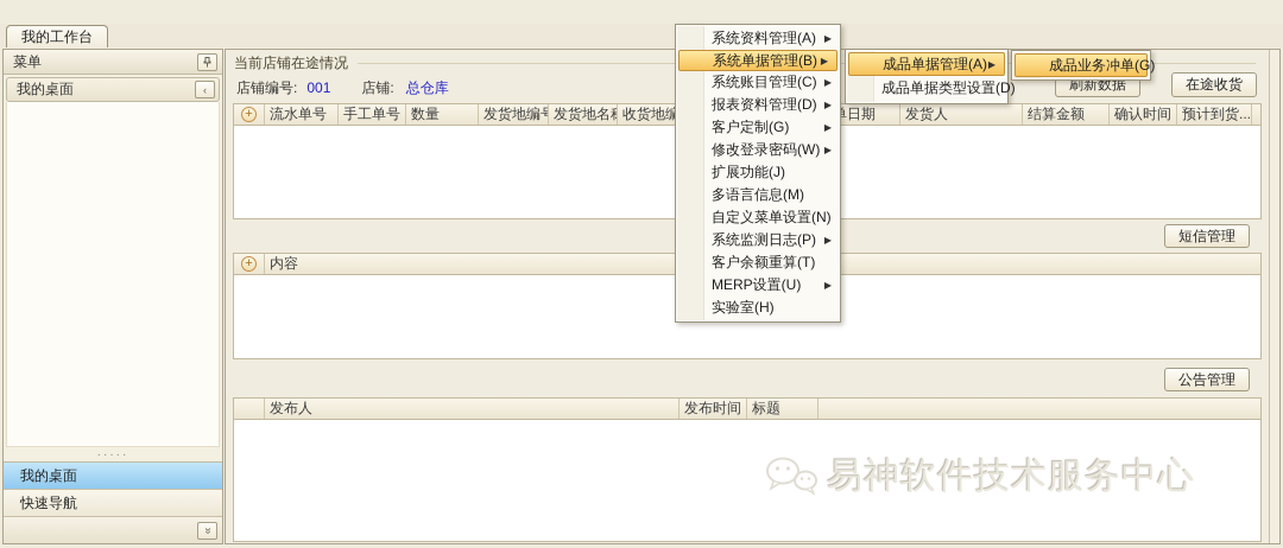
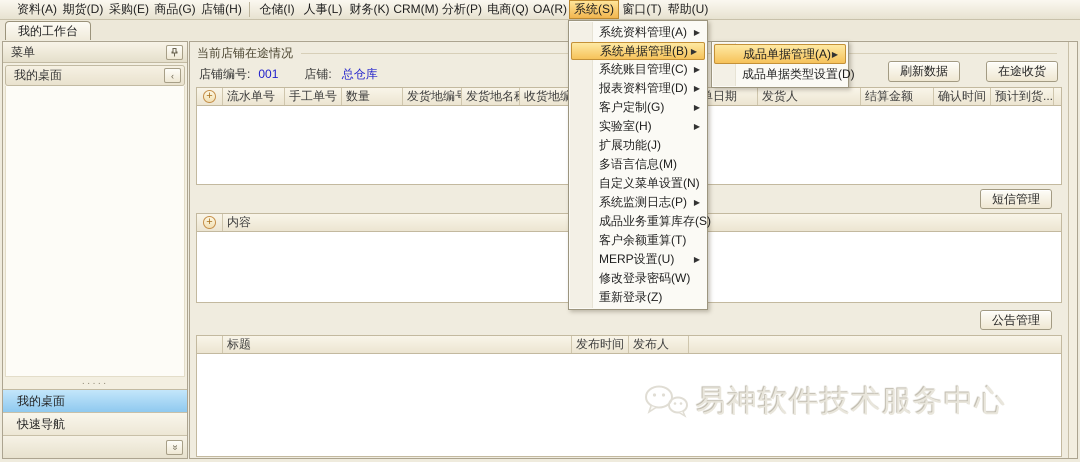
+ 资料(A)
+ 期货(D)
+ 采购(E)
+ 商品(G)
+ 店铺(H)
+ 仓储(I)
+ 人事(L)
+ 财务(K)
+ CRM(M)
+ 分析(P)
+ 电商(Q)
+ OA(R)
+ 系统(S)
+ 窗口(T)
+ 帮助(U)
  我的工作台
  菜单
  我的桌面
  ‹
  ·····
  我的桌面
  快速导航
  当前店铺在途情况
  店铺编号: 001 店铺: 总仓库
  刷新数据
  在途收货
  +
  流水单号
  手工单号
  数量
  发货地编号
  发货地名
  收货地编
  发货人
  结算金额
  确认时间
  预计到货...
  短信管理
  +
  内容
  公告管理
- 发布人
+ 标题
  发布时间
- 标题
+ 发布人
  易神软件技术服务中心
  系统资料管理(A)
  ▶
  系统单据管理(B)
  ▶
  系统账目管理(C)
  ▶
  报表资料管理(D)
  ▶
  客户定制(G)
  ▶
- 修改登录密码(W)
+ 实验室(H)
  ▶
  扩展功能(J)
  多语言信息(M)
  自定义菜单设置(N)
  系统监测日志(P)
  ▶
+ 成品业务重算库存(S)
  客户余额重算(T)
  MERP设置(U)
  ▶
- 实验室(H)
+ 修改登录密码(W)
+ 重新登录(Z)
  成品单据管理(A)
  ▶
  成品单据类型设置(D)
- 成品业务冲单(G)
